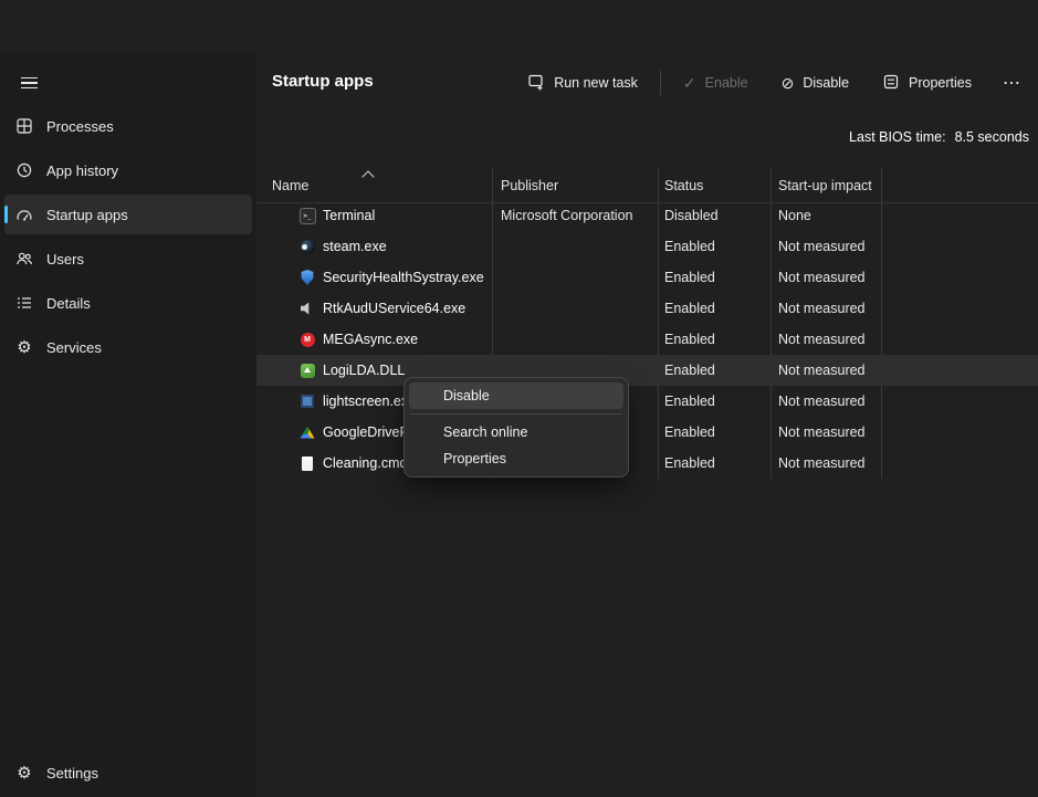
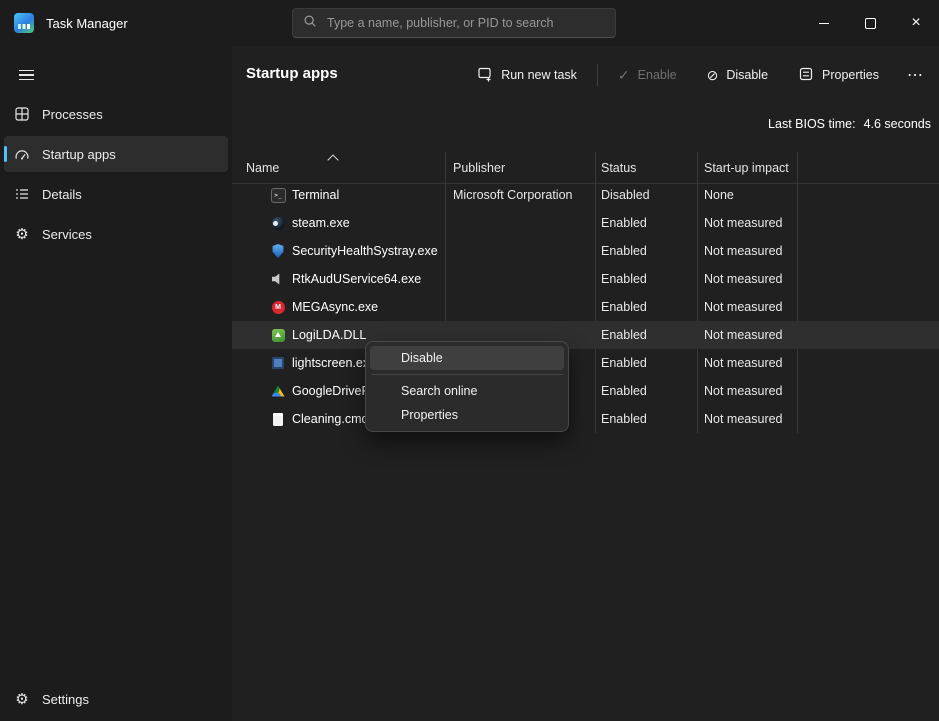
+ Task Manager
+ Type a name, publisher, or PID to search
+ ×
  Processes
- App history
  Startup apps
- Users
  Details
  ⚙
  Services
  ⚙
  Settings
  Startup apps
  Run new task
  ✓
  Enable
  ⊘
  Disable
  Properties
  ⋯
- Last BIOS time: 8.5 seconds
+ Last BIOS time: 4.6 seconds
  Name
  Publisher
  Status
  Start-up impact
  Terminal
  Microsoft Corporation
  Disabled
  None
  steam.exe
  Enabled
  Not measured
  SecurityHealthSystray.exe
  Enabled
  Not measured
  RtkAudUService64.exe
  Enabled
  Not measured
  MEGAsync.exe
  Enabled
  Not measured
  LogiLDA.DLL
  Enabled
  Not measured
  lightscreen.e
  Enabled
  Not measured
  GoogleDrive
  Enabled
  Not measured
  Cleaning.cm
  Enabled
  Not measured
  Disable
  Search online
  Properties
